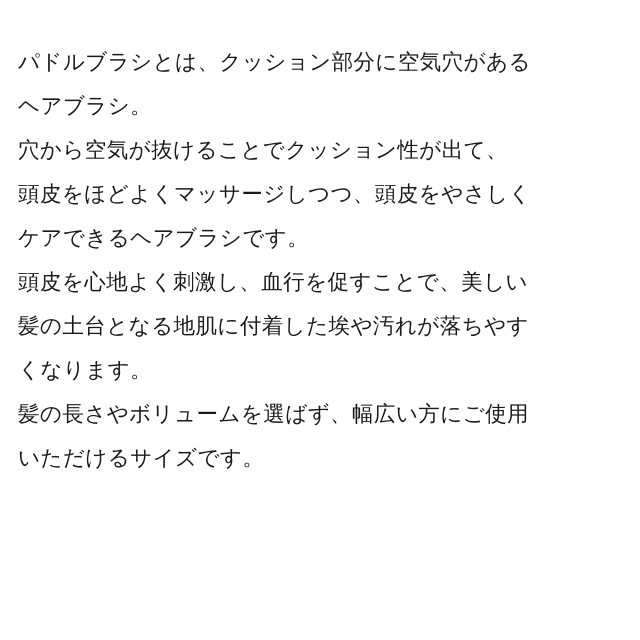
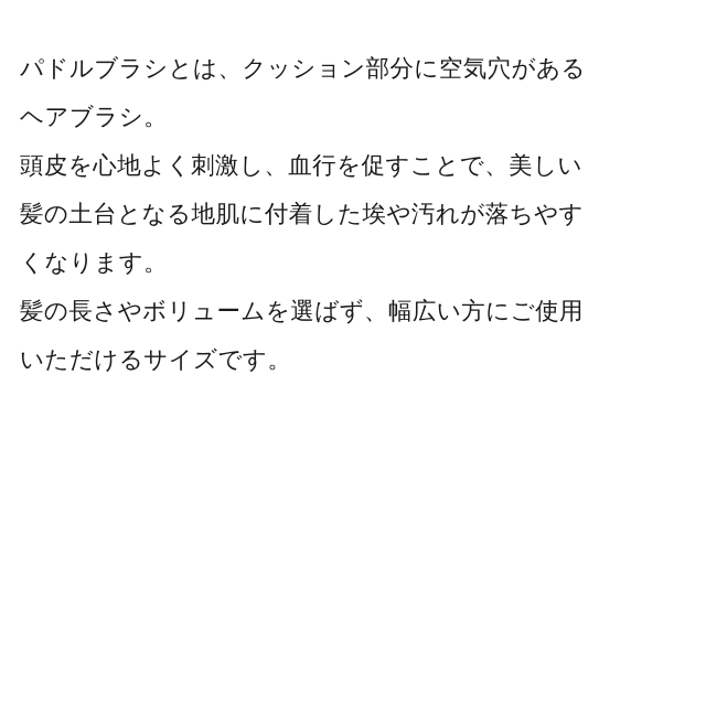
  パドルブラシとは、クッション部分に空気穴がある
  ヘアブラシ。
- 穴から空気が抜けることでクッション性が出て、
- 頭皮をほどよくマッサージしつつ、頭皮をやさしく
- ケアできるヘアブラシです。
  頭皮を心地よく刺激し、血行を促すことで、美しい
  髪の土台となる地肌に付着した埃や汚れが落ちやす
  くなります。
  髪の長さやボリュームを選ばず、幅広い方にご使用
  いただけるサイズです。
